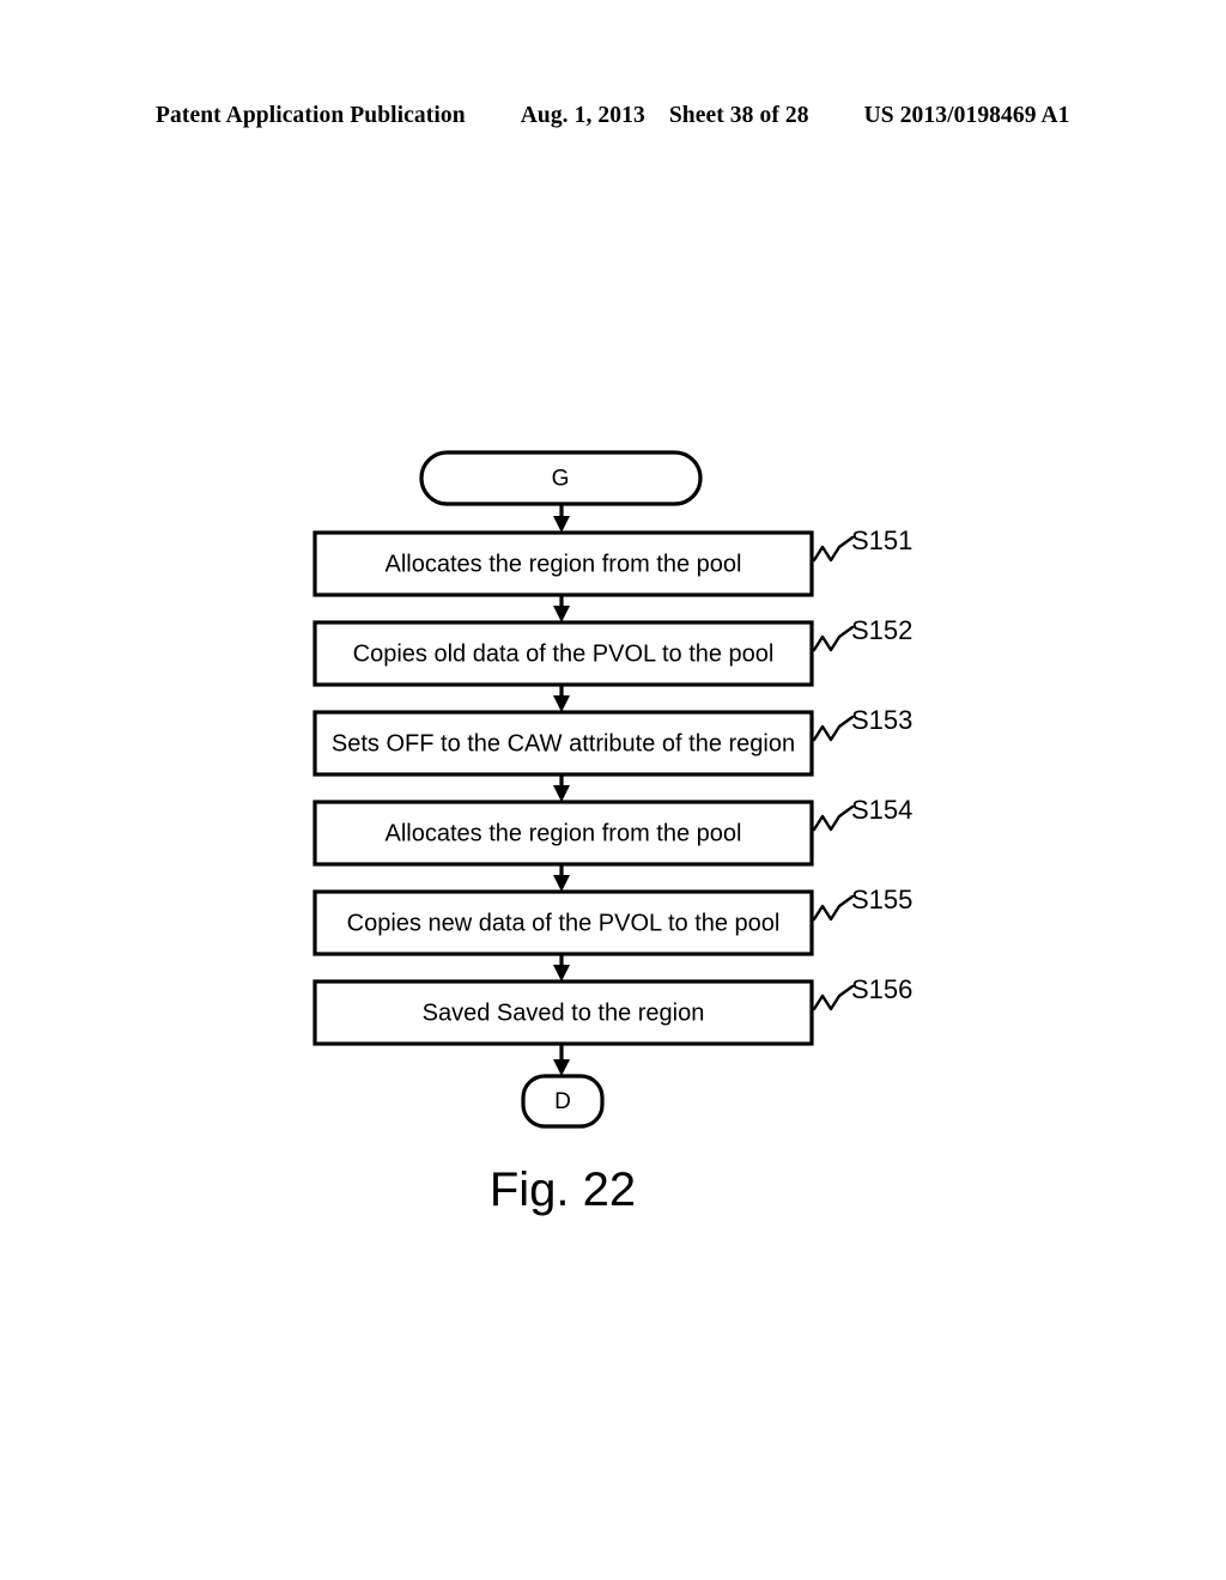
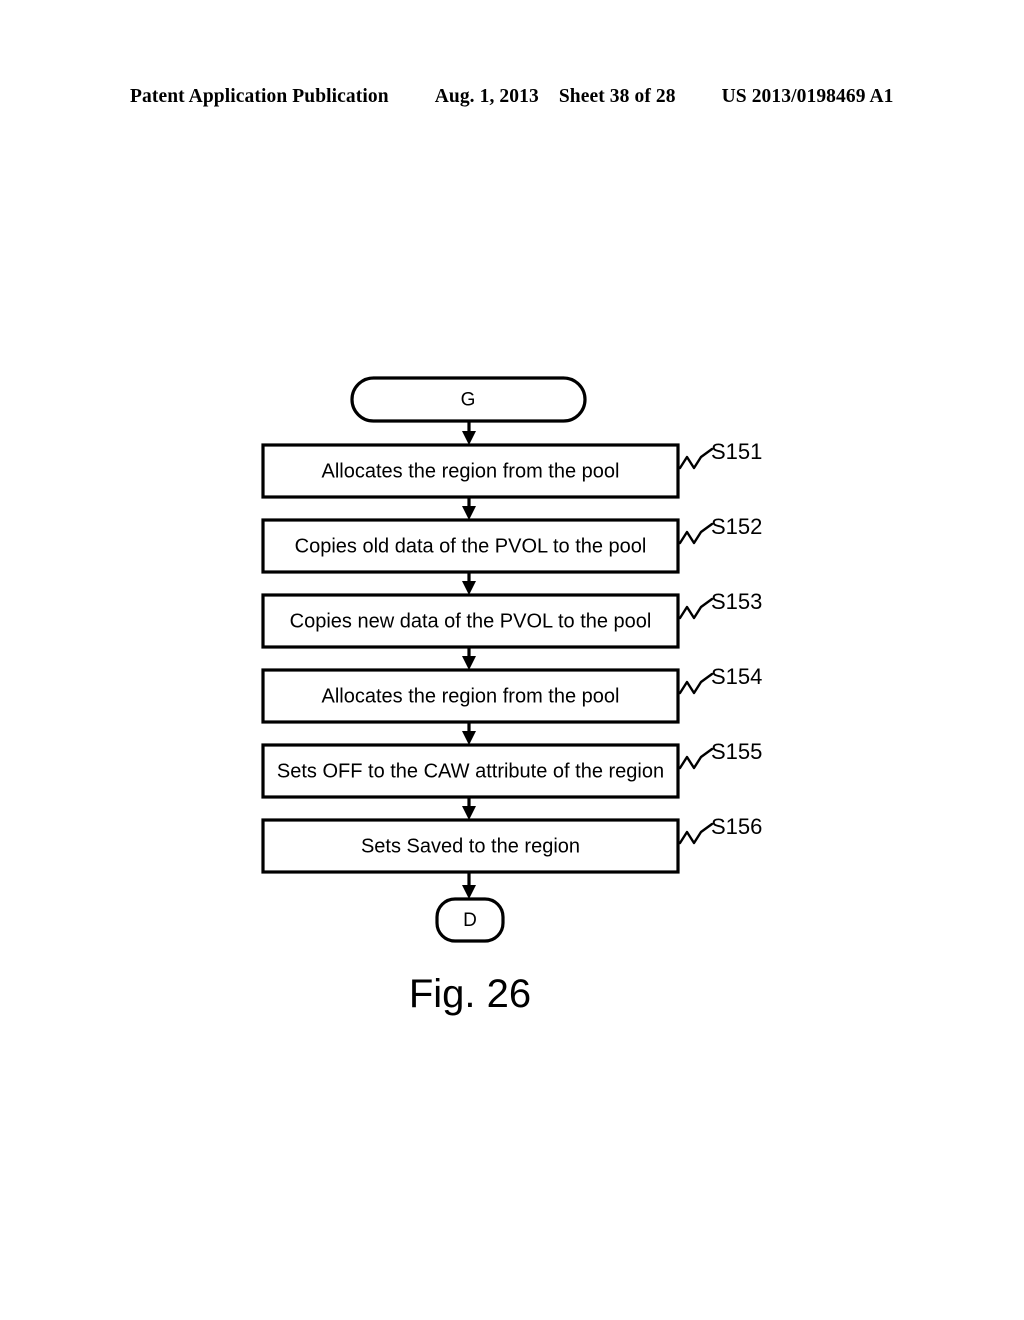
  Patent Application Publication
  Aug. 1, 2013
  Sheet 38 of 28
  US 2013/0198469 A1
  G
  Allocates the region from the pool
  S151
  Copies old data of the PVOL to the pool
  S152
- Sets OFF to the CAW attribute of the region
+ Copies new data of the PVOL to the pool
  S153
  Allocates the region from the pool
  S154
- Copies new data of the PVOL to the pool
+ Sets OFF to the CAW attribute of the region
  S155
- Saved Saved to the region
+ Sets Saved to the region
  S156
  D
- Fig. 22
+ Fig. 26
